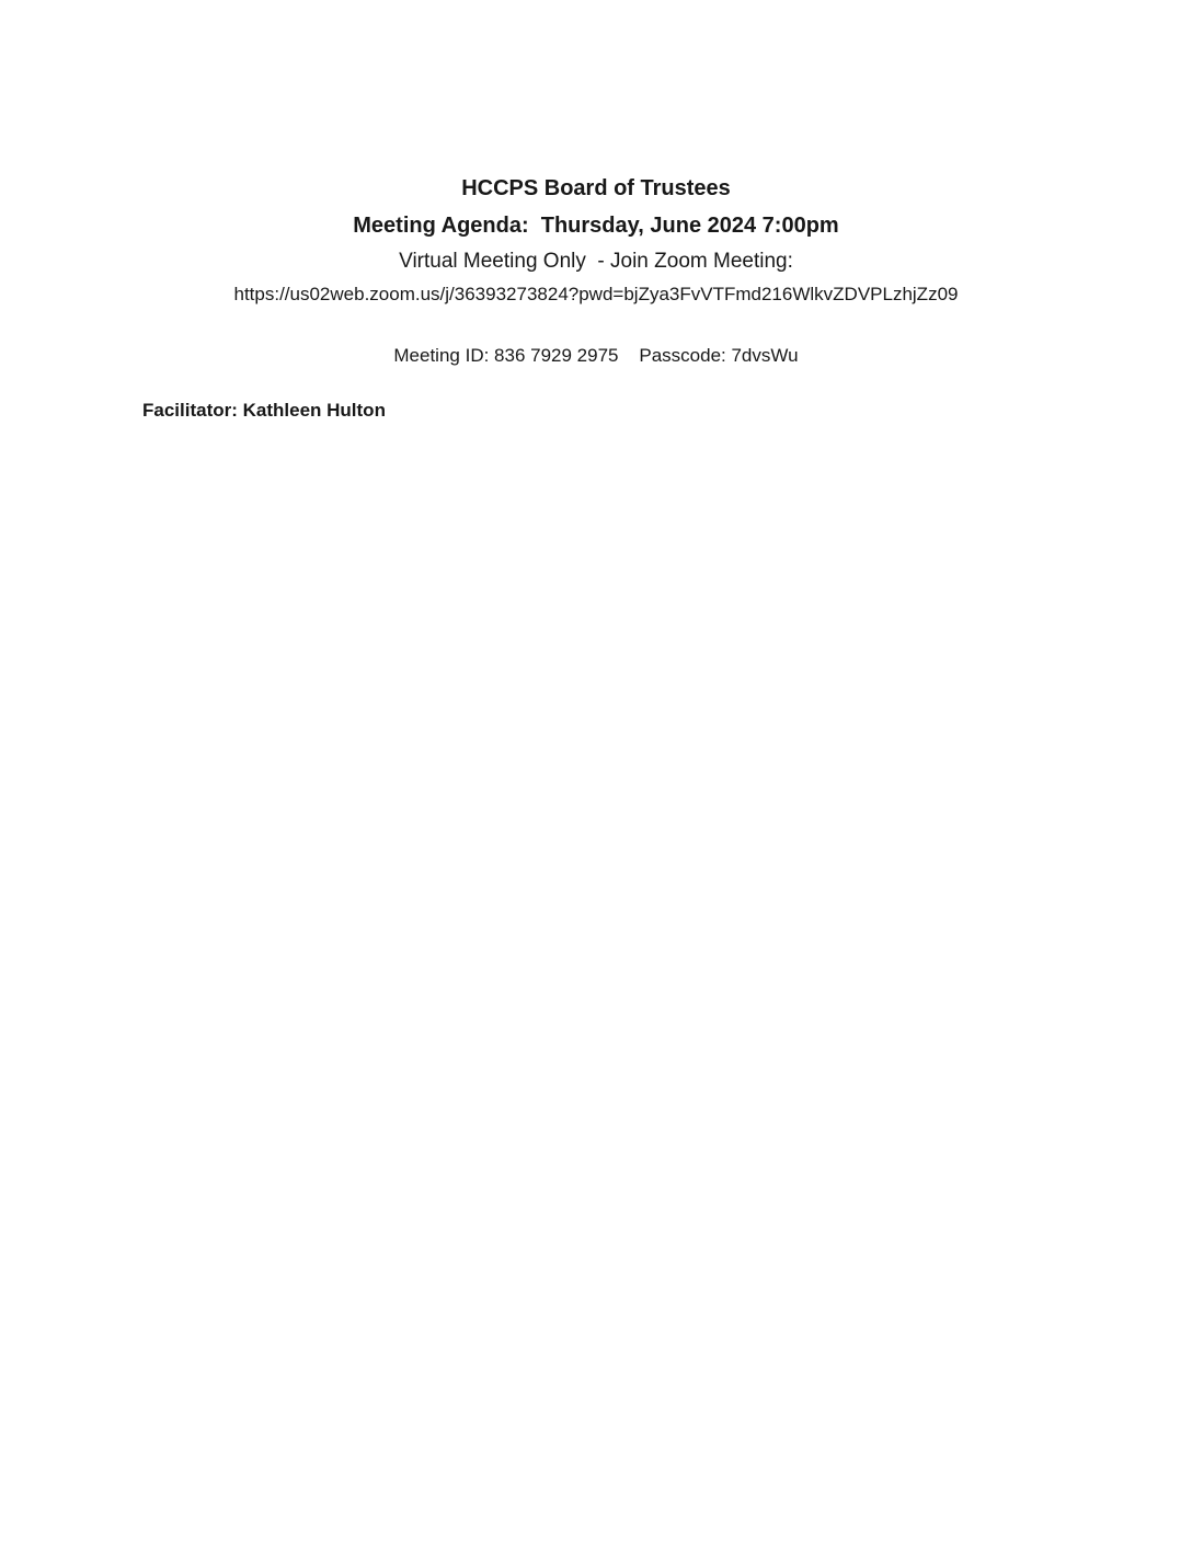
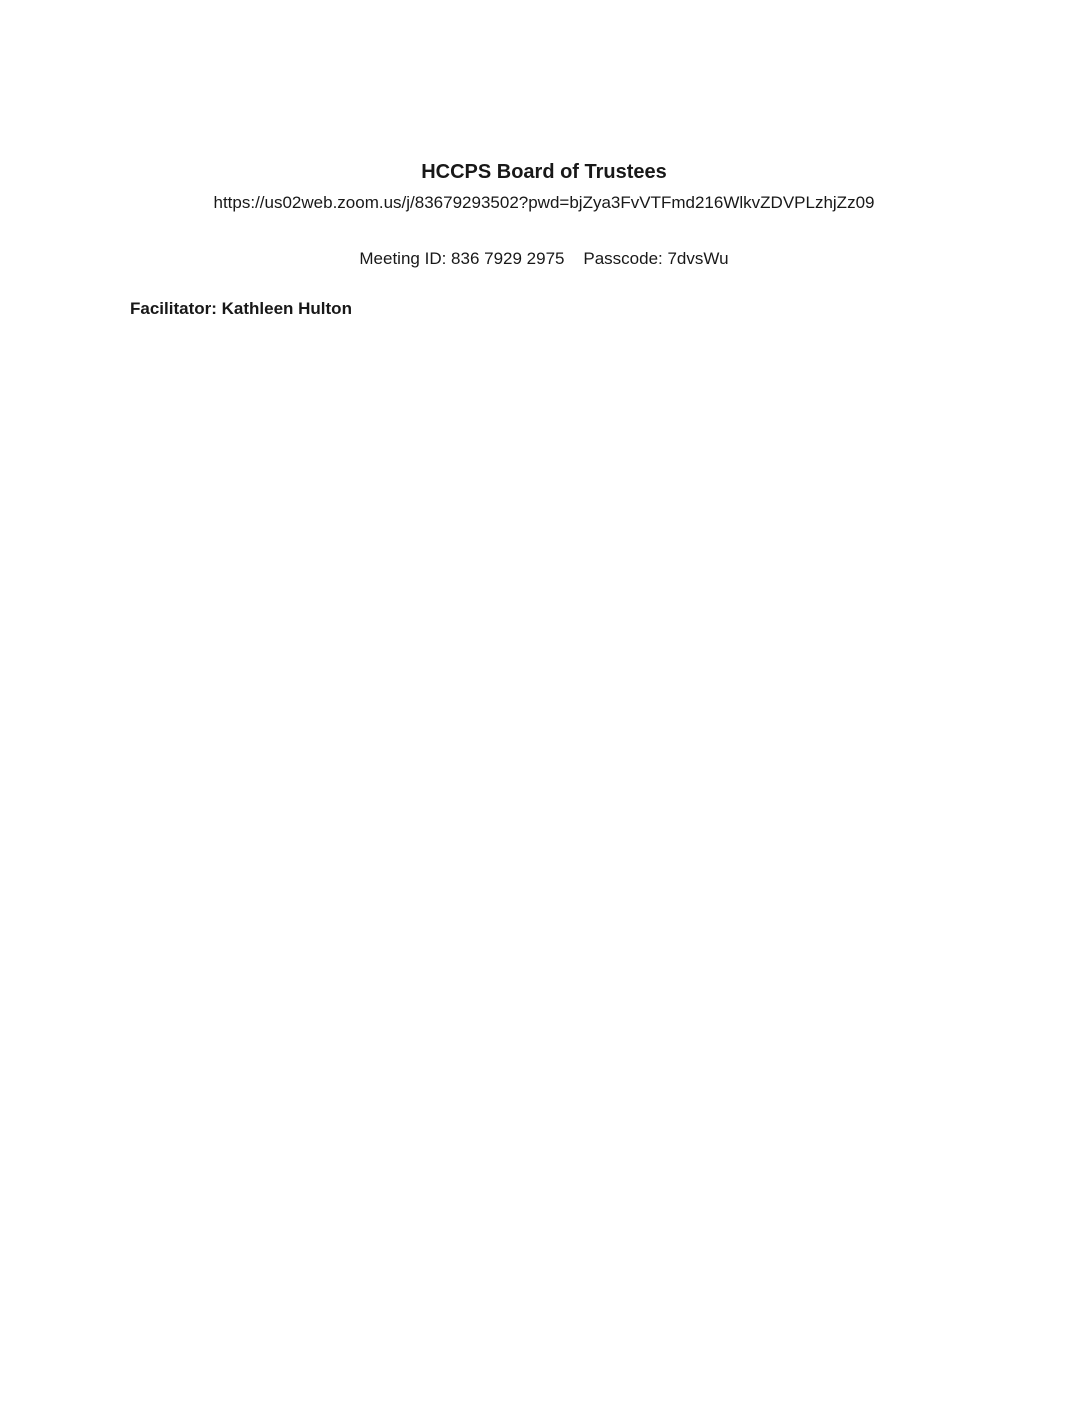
  HCCPS Board of Trustees
- Meeting Agenda: Thursday, June 2024 7:00pm
- Virtual Meeting Only - Join Zoom Meeting:
- https://us02web.zoom.us/j/36393273824?pwd=bjZya3FvVTFmd216WlkvZDVPLzhjZz09
+ https://us02web.zoom.us/j/83679293502?pwd=bjZya3FvVTFmd216WlkvZDVPLzhjZz09
  Meeting ID: 836 7929 2975 Passcode: 7dvsWu
  Facilitator: Kathleen Hulton
